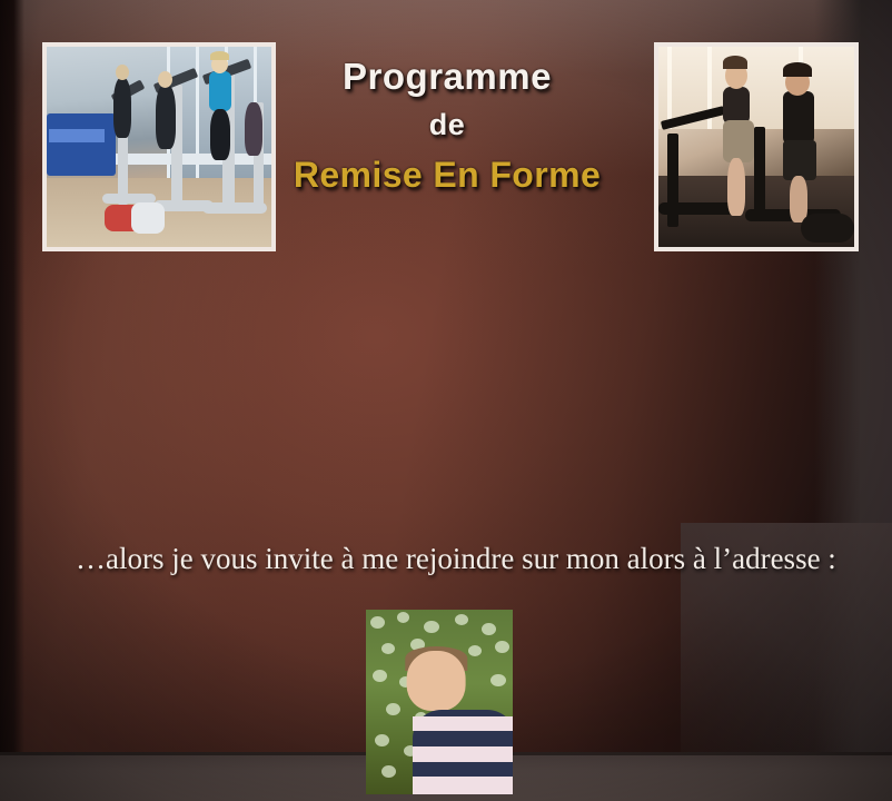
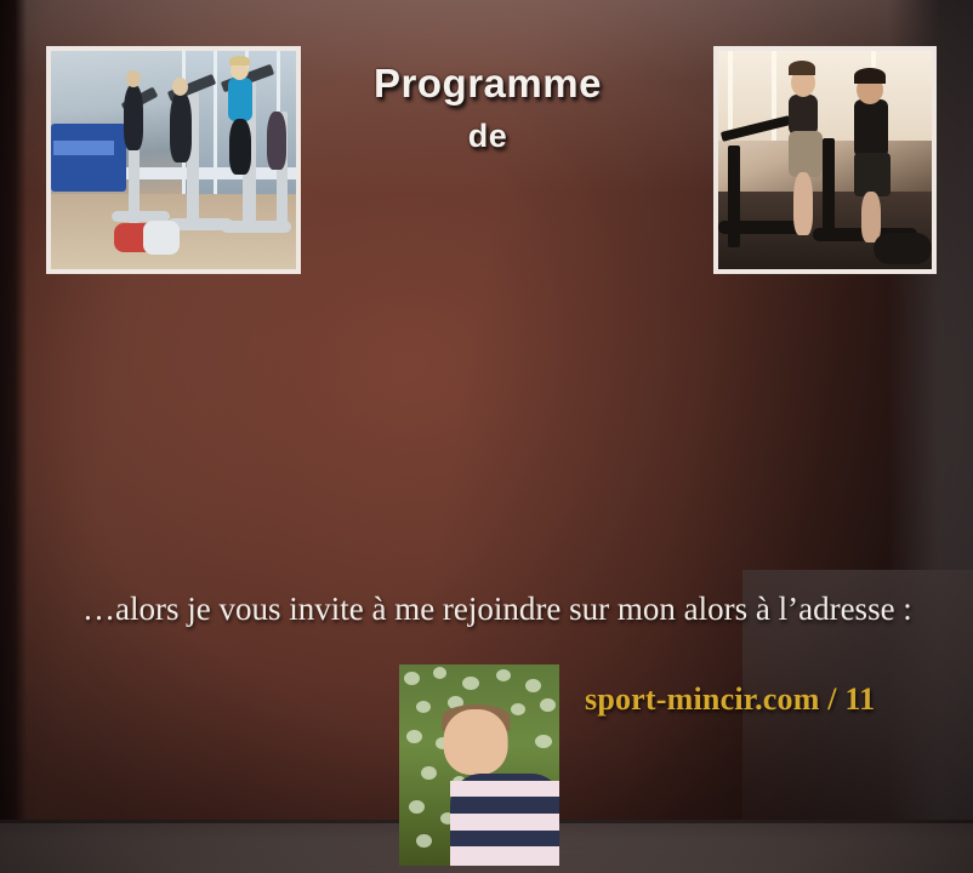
  Programme
  de
- Remise En Forme
  …alors je vous invite à me rejoindre sur mon alors à l’adresse :
+ sport-mincir.com / 11
